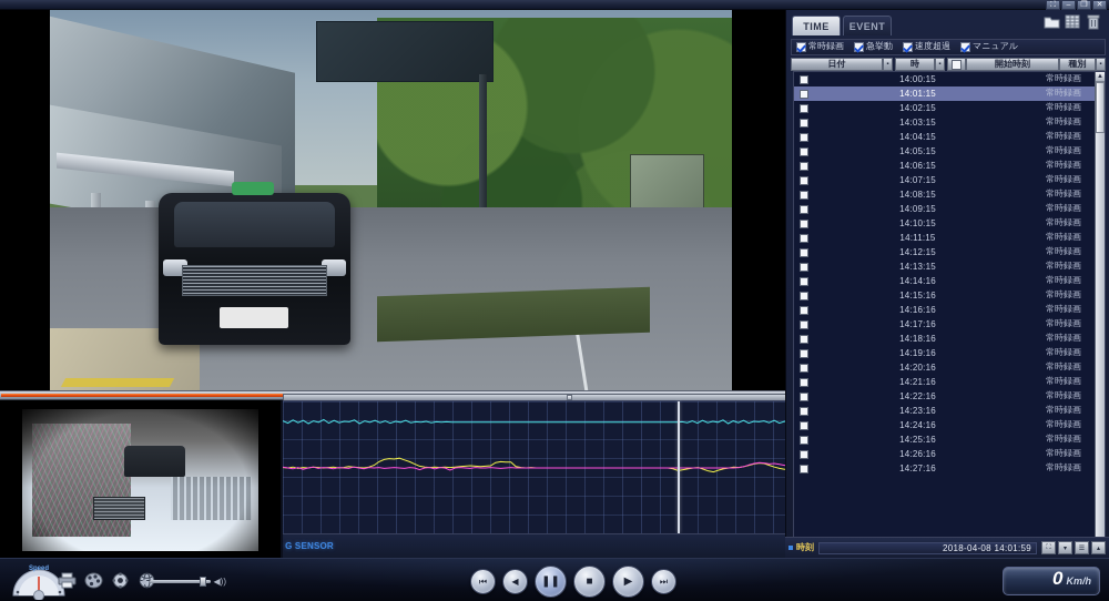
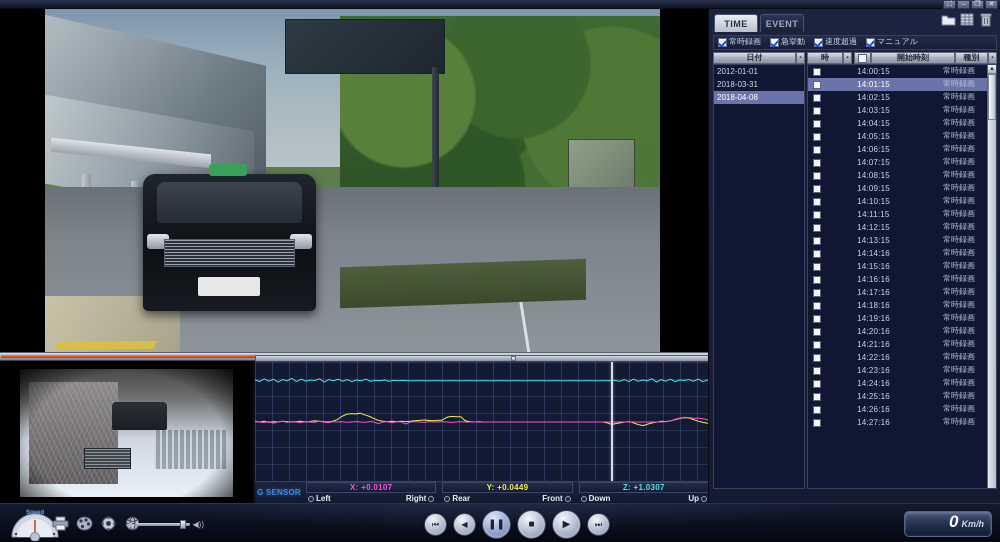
  G SENSOR
+ X: +0.0107
+ Left
+ Right
+ Y: +0.0449
+ Rear
+ Front
+ Z: +1.0307
+ Down
+ Up
  TIME
  EVENT
  常時録画
  急挙動
  速度超過
  マニュアル
  日付
  時
  開始時刻
  種別
+ 2012-01-01
+ 2018-03-31
+ 2018-04-08
  14:00:15
  常時録画
  14:01:15
  常時録画
  14:02:15
  常時録画
  14:03:15
  常時録画
  14:04:15
  常時録画
  14:05:15
  常時録画
  14:06:15
  常時録画
  14:07:15
  常時録画
  14:08:15
  常時録画
  14:09:15
  常時録画
  14:10:15
  常時録画
  14:11:15
  常時録画
  14:12:15
  常時録画
  14:13:15
  常時録画
  14:14:16
  常時録画
  14:15:16
  常時録画
  14:16:16
  常時録画
  14:17:16
  常時録画
  14:18:16
  常時録画
  14:19:16
  常時録画
  14:20:16
  常時録画
  14:21:16
  常時録画
  14:22:16
  常時録画
  14:23:16
  常時録画
  14:24:16
  常時録画
  14:25:16
  常時録画
  14:26:16
  常時録画
  14:27:16
  常時録画
- 時刻
- 2018-04-08 14:01:59
  ◀
  ◀))
  ⏮
  ◀
  ❚❚
  ■
  ▶
  ⏭
  0
  Km/h
